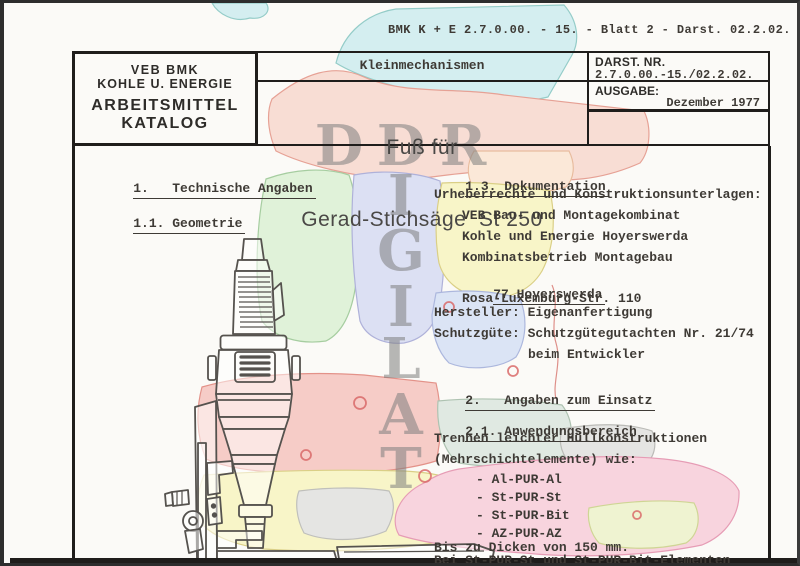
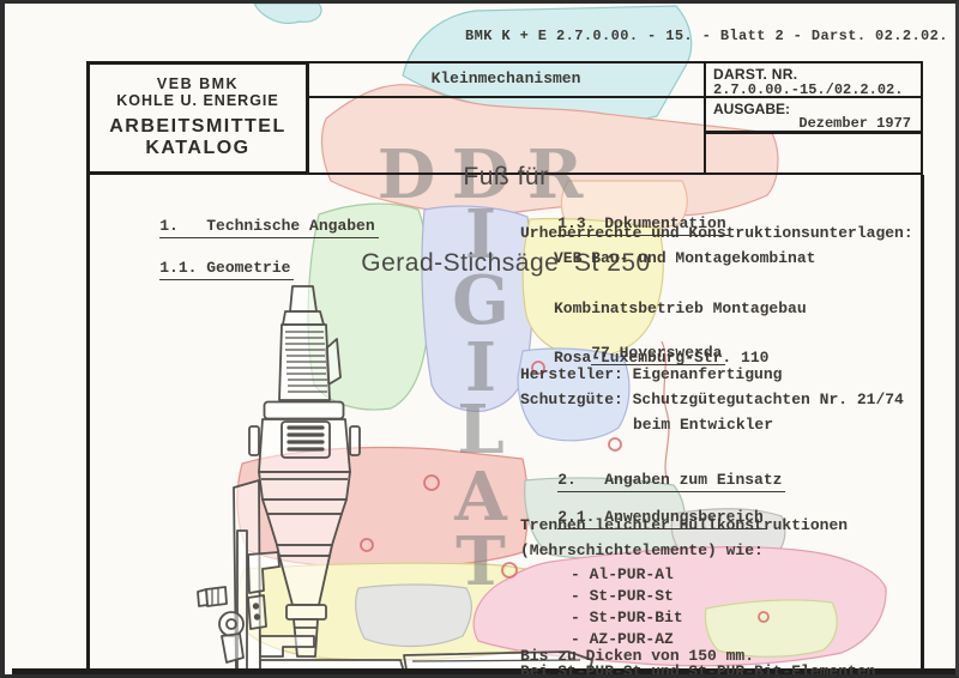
  D
  D
  R
  I
  G
  I
  L
  A
  T
  BMK K + E 2.7.0.00. - 15. - Blatt 2 - Darst. 02.2.02.
  VEB BMK
  KOHLE U. ENERGIE
  ARBEITSMITTEL
  KATALOG
  Kleinmechanismen
  Fuß für
  Gerad-Stichsäge St 250
  DARST. NR.
  2.7.0.00.-15./02.2.02.
  AUSGABE:
  Dezember 1977
  1. Technische Angaben
  1.1. Geometrie
  1.3. Dokumentation
  Urheberrechte und Konstruktionsunterlagen:
  VEB Bau- und Montagekombinat
- Kohle und Energie Hoyerswerda
  Kombinatsbetrieb Montagebau
  77 Hoyerswerda
  Rosa-Luxemburg-Str. 110
  Hersteller: Eigenanfertigung
  Schutzgüte: Schutzgütegutachten Nr. 21/74
  beim Entwickler
  2. Angaben zum Einsatz
  2.1. Anwendungsbereich
  Trennen leichter Hüllkonstruktionen
  (Mehrschichtelemente) wie:
  - Al-PUR-Al
  - St-PUR-St
  - St-PUR-Bit
  - AZ-PUR-AZ
  Bis zu Dicken von 150 mm.
  Bei St-PUR-St und St-PUR-Bit-Elementen
